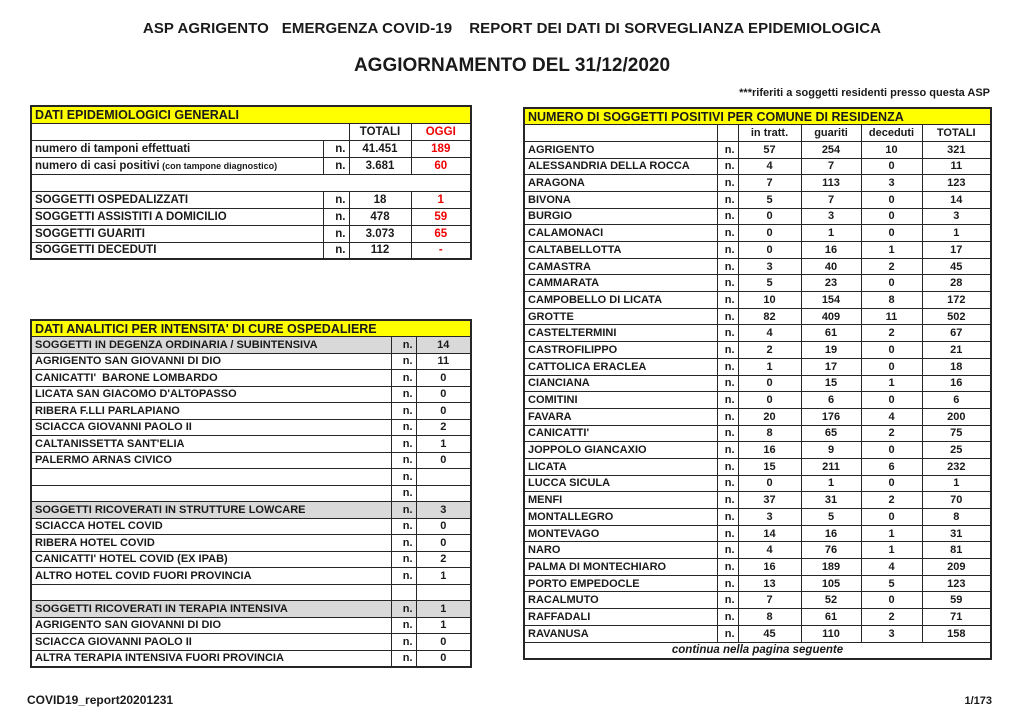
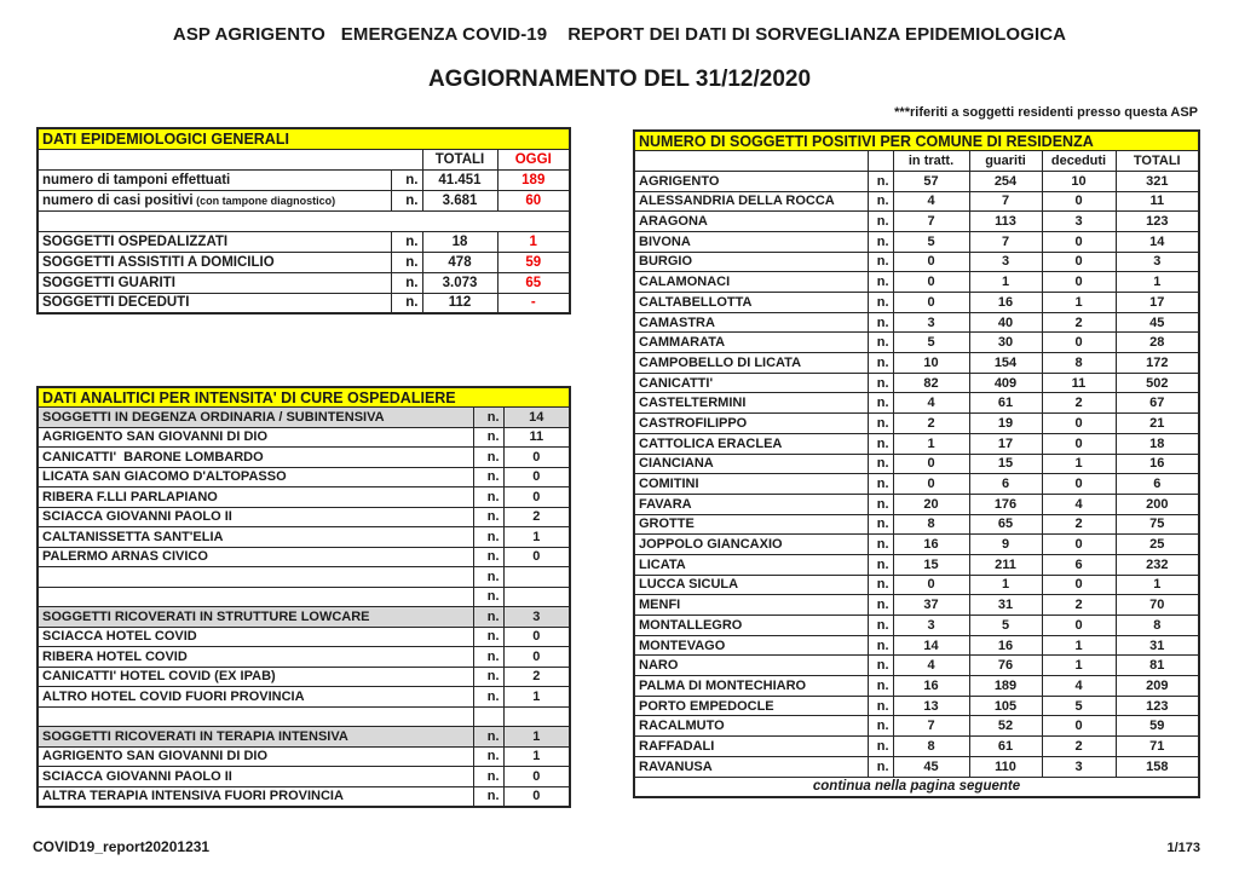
  ASP AGRIGENTO EMERGENZA COVID-19 REPORT DEI DATI DI SORVEGLIANZA EPIDEMIOLOGICA
  AGGIORNAMENTO DEL 31/12/2020
  ***riferiti a soggetti residenti presso questa ASP
  DATI EPIDEMIOLOGICI GENERALI
  	TOTALI	OGGI
  numero di tamponi effettuati	n.	41.451	189
  numero di casi positivi (con tampone diagnostico)	n.	3.681	60
  SOGGETTI OSPEDALIZZATI	n.	18	1
  SOGGETTI ASSISTITI A DOMICILIO	n.	478	59
  SOGGETTI GUARITI	n.	3.073	65
  SOGGETTI DECEDUTI	n.	112	-
  DATI ANALITICI PER INTENSITA' DI CURE OSPEDALIERE
  SOGGETTI IN DEGENZA ORDINARIA / SUBINTENSIVA	n.	14
  AGRIGENTO SAN GIOVANNI DI DIO	n.	11
  CANICATTI' BARONE LOMBARDO	n.	0
  LICATA SAN GIACOMO D'ALTOPASSO	n.	0
  RIBERA F.LLI PARLAPIANO	n.	0
  SCIACCA GIOVANNI PAOLO II	n.	2
  CALTANISSETTA SANT'ELIA	n.	1
  PALERMO ARNAS CIVICO	n.	0
  	n.
  	n.
  SOGGETTI RICOVERATI IN STRUTTURE LOWCARE	n.	3
  SCIACCA HOTEL COVID	n.	0
  RIBERA HOTEL COVID	n.	0
  CANICATTI' HOTEL COVID (EX IPAB)	n.	2
  ALTRO HOTEL COVID FUORI PROVINCIA	n.	1
  SOGGETTI RICOVERATI IN TERAPIA INTENSIVA	n.	1
  AGRIGENTO SAN GIOVANNI DI DIO	n.	1
  SCIACCA GIOVANNI PAOLO II	n.	0
  ALTRA TERAPIA INTENSIVA FUORI PROVINCIA	n.	0
  NUMERO DI SOGGETTI POSITIVI PER COMUNE DI RESIDENZA
  		in tratt.	guariti	deceduti	TOTALI
  AGRIGENTO	n.	57	254	10	321
  ALESSANDRIA DELLA ROCCA	n.	4	7	0	11
  ARAGONA	n.	7	113	3	123
  BIVONA	n.	5	7	0	14
  BURGIO	n.	0	3	0	3
  CALAMONACI	n.	0	1	0	1
  CALTABELLOTTA	n.	0	16	1	17
  CAMASTRA	n.	3	40	2	45
- CAMMARATA	n.	5	23	0	28
+ CAMMARATA	n.	5	30	0	28
  CAMPOBELLO DI LICATA	n.	10	154	8	172
- GROTTE	n.	82	409	11	502
+ CANICATTI'	n.	82	409	11	502
  CASTELTERMINI	n.	4	61	2	67
  CASTROFILIPPO	n.	2	19	0	21
  CATTOLICA ERACLEA	n.	1	17	0	18
  CIANCIANA	n.	0	15	1	16
  COMITINI	n.	0	6	0	6
  FAVARA	n.	20	176	4	200
- CANICATTI'	n.	8	65	2	75
+ GROTTE	n.	8	65	2	75
  JOPPOLO GIANCAXIO	n.	16	9	0	25
  LICATA	n.	15	211	6	232
  LUCCA SICULA	n.	0	1	0	1
  MENFI	n.	37	31	2	70
  MONTALLEGRO	n.	3	5	0	8
  MONTEVAGO	n.	14	16	1	31
  NARO	n.	4	76	1	81
  PALMA DI MONTECHIARO	n.	16	189	4	209
  PORTO EMPEDOCLE	n.	13	105	5	123
  RACALMUTO	n.	7	52	0	59
  RAFFADALI	n.	8	61	2	71
  RAVANUSA	n.	45	110	3	158
  continua nella pagina seguente
  COVID19_report20201231
  1/173
